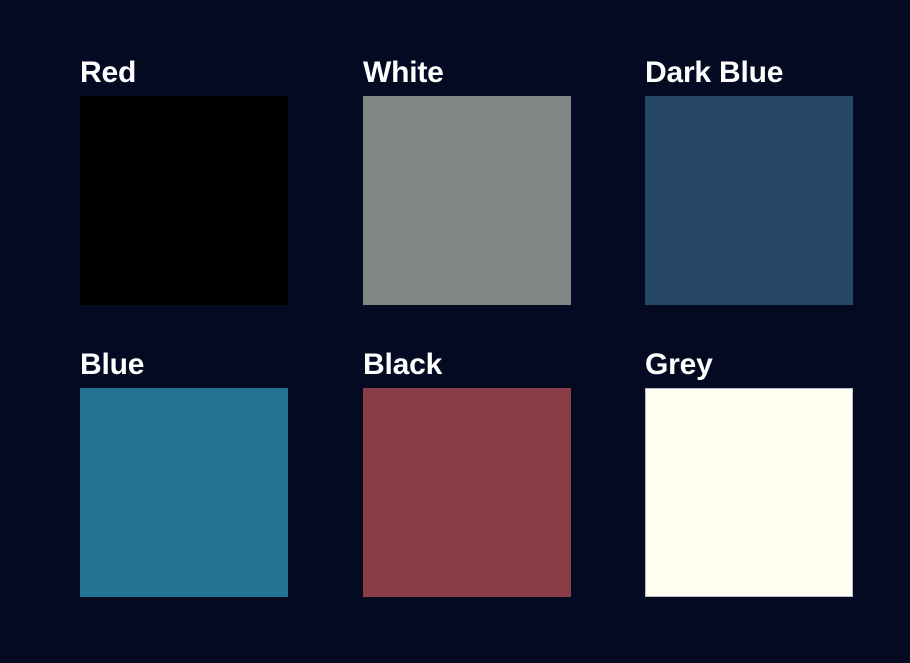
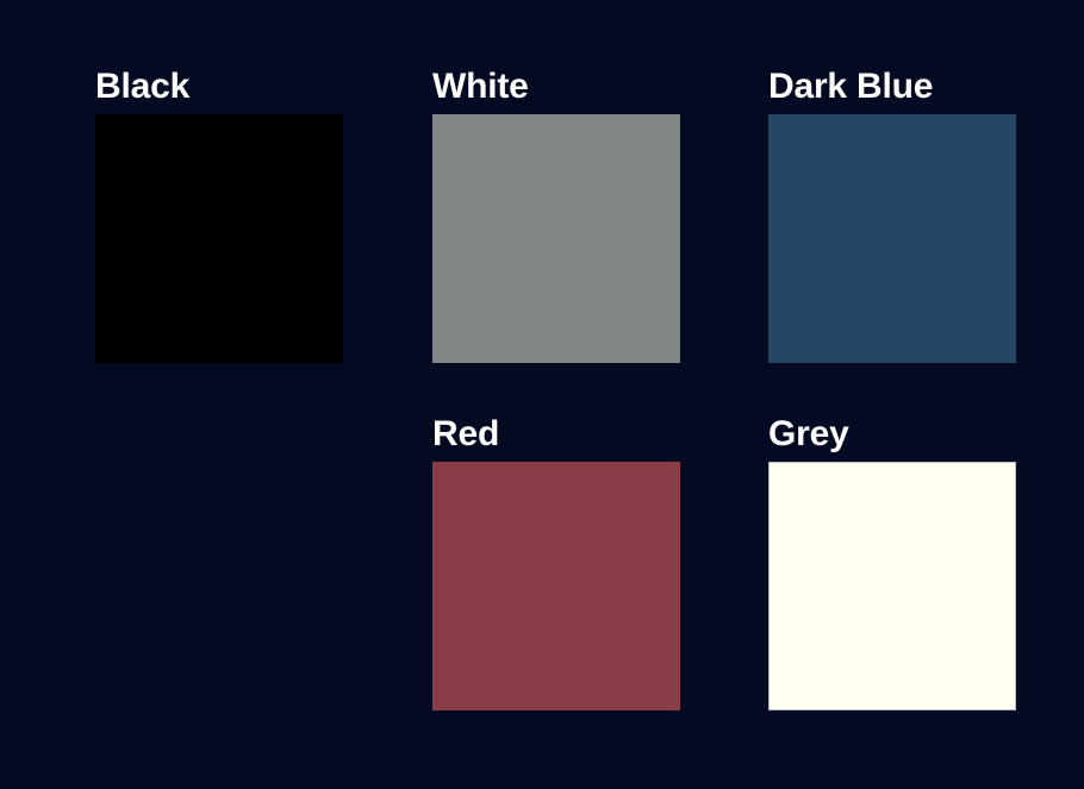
- Red
+ Black
  White
  Dark Blue
- Blue
- Black
+ Red
  Grey
